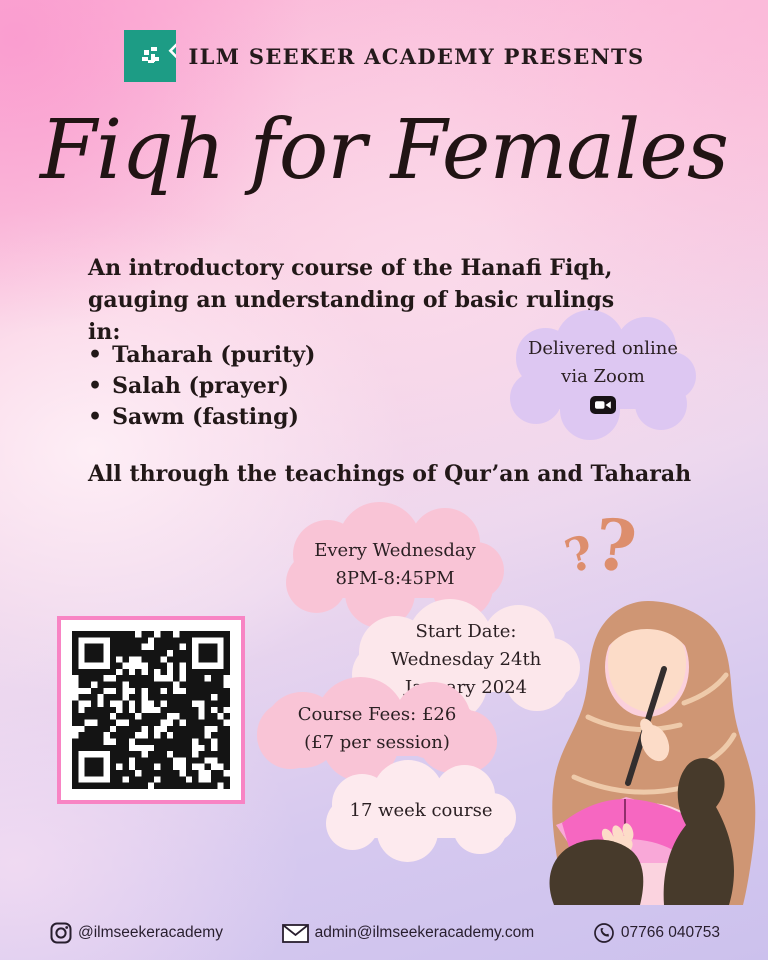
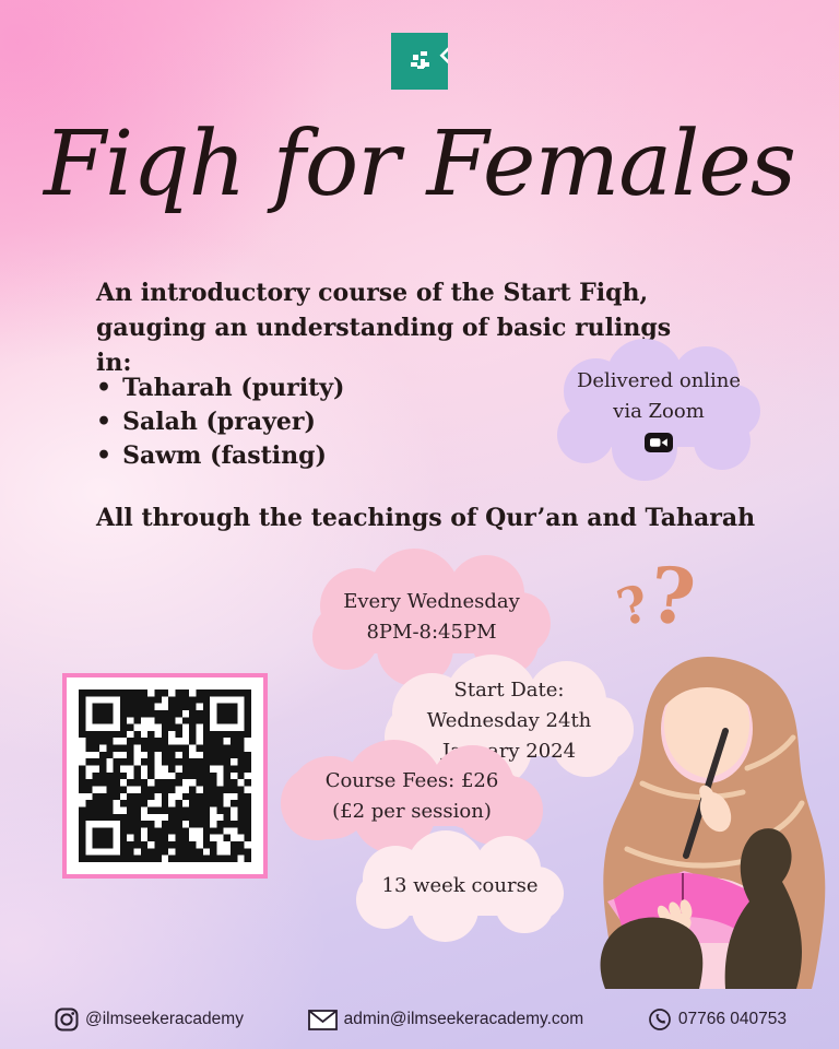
- ILM SEEKER ACADEMY PRESENTS
  Fiqh for Females
- An introductory course of the Hanafi Fiqh, gauging an understanding of basic rulings in:
+ An introductory course of the Start Fiqh, gauging an understanding of basic rulings in:
  Taharah (purity)
  Salah (prayer)
  Sawm (fasting)
  All through the teachings of Qur’an and Taharah
  Delivered online
  via Zoom
  Every Wednesday
  8PM-8:45PM
  Start Date:
  Wednesday 24th
  Course Fees: £26
- (£7 per session)
+ (£2 per session)
- 17 week course
+ 13 week course
  @ilmseekeracademy
  admin@ilmseekeracademy.com
  07766 040753
